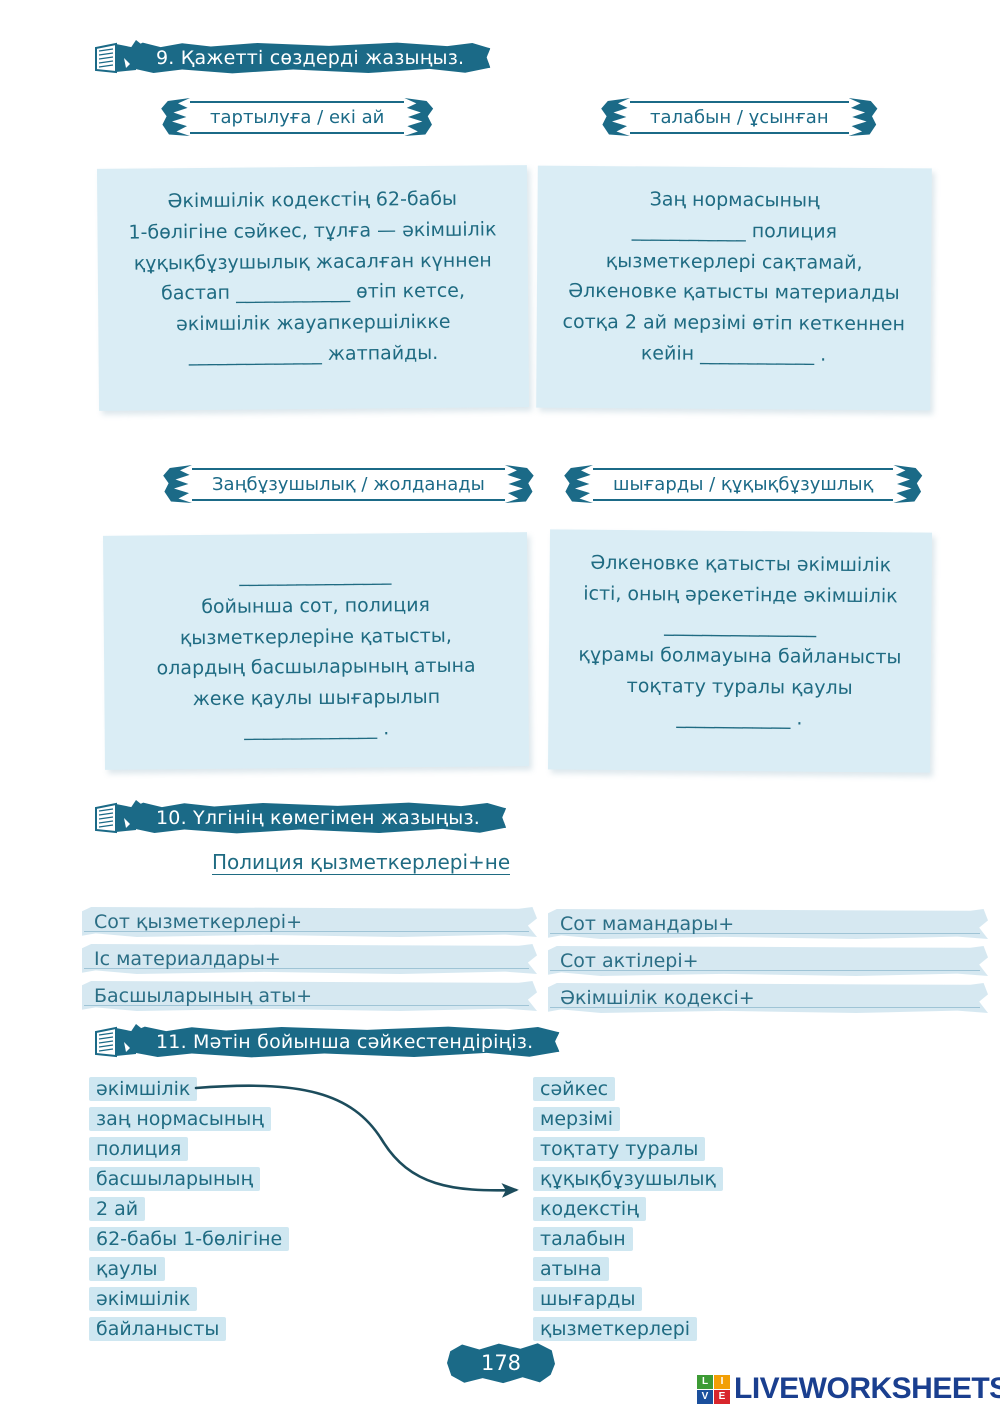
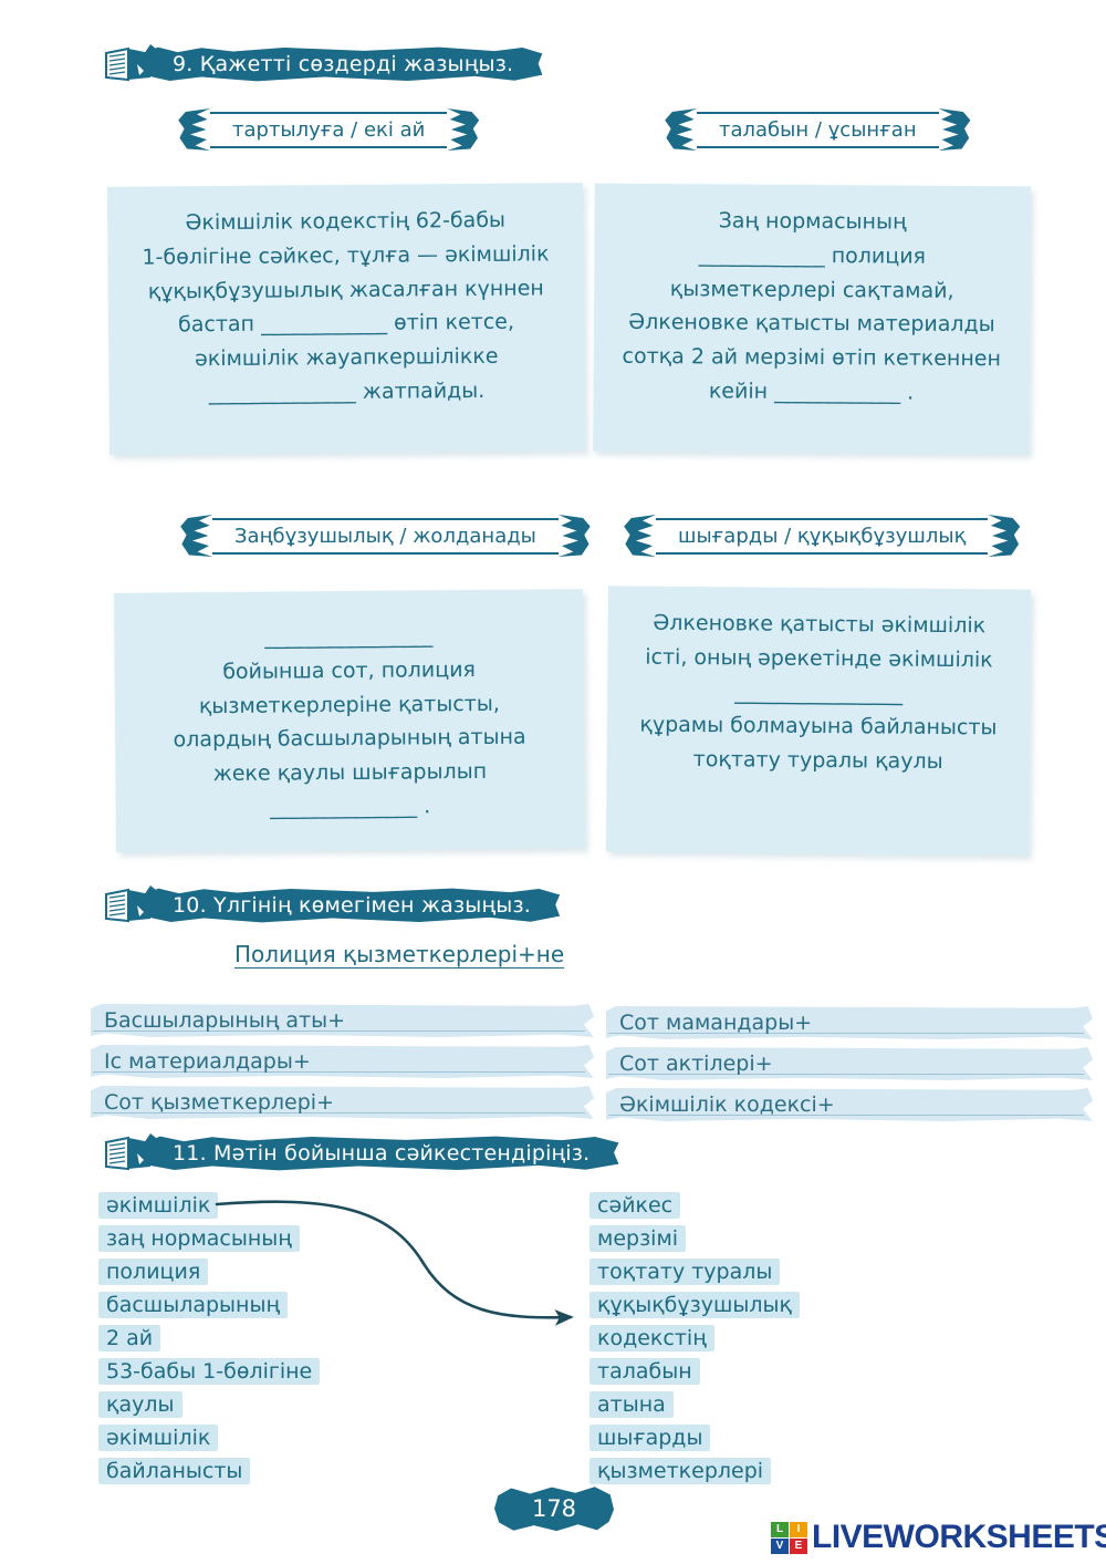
  9. Қажетті сөздерді жазыңыз.
  тартылуға / екі ай
  талабын / ұсынған
  Әкімшілік кодекстің 62-бабы
  1-бөлігіне сәйкес, тұлға — әкімшілік
  құқықбұзушылық жасалған күннен
  бастап ____________ өтіп кетсе,
  әкімшілік жауапкершілікке
  ______________ жатпайды.
  Заң нормасының
  ____________ полиция
  қызметкерлері сақтамай,
  Әлкеновке қатысты материалды
  сотқа 2 ай мерзімі өтіп кеткеннен
  кейін ____________ .
  Заңбұзушылық / жолданады
  шығарды / құқықбұзушлық
  ________________
  бойынша сот, полиция
  қызметкерлеріне қатысты,
  олардың басшыларының атына
  жеке қаулы шығарылып
  ______________ .
  Әлкеновке қатысты әкімшілік
  істі, оның әрекетінде әкімшілік
  ________________
  құрамы болмауына байланысты
  тоқтату туралы қаулы
- ____________ .
  10. Үлгінің көмегімен жазыңыз.
  Полиция қызметкерлері+не
- Сот қызметкерлері+
+ Басшыларының аты+
  Іс материалдары+
- Басшыларының аты+
+ Сот қызметкерлері+
  Сот мамандары+
  Сот актілері+
  Әкімшілік кодексі+
  11. Мәтін бойынша сәйкестендіріңіз.
  әкімшілік
  заң нормасының
  полиция
  басшыларының
  2 ай
- 62-бабы 1-бөлігіне
+ 53-бабы 1-бөлігіне
  қаулы
  әкімшілік
  байланысты
  сәйкес
  мерзімі
  тоқтату туралы
  құқықбұзушылық
  кодекстің
  талабын
  атына
  шығарды
  қызметкерлері
  178
  L
  I
  V
  E
  LIVEWORKSHEETS
